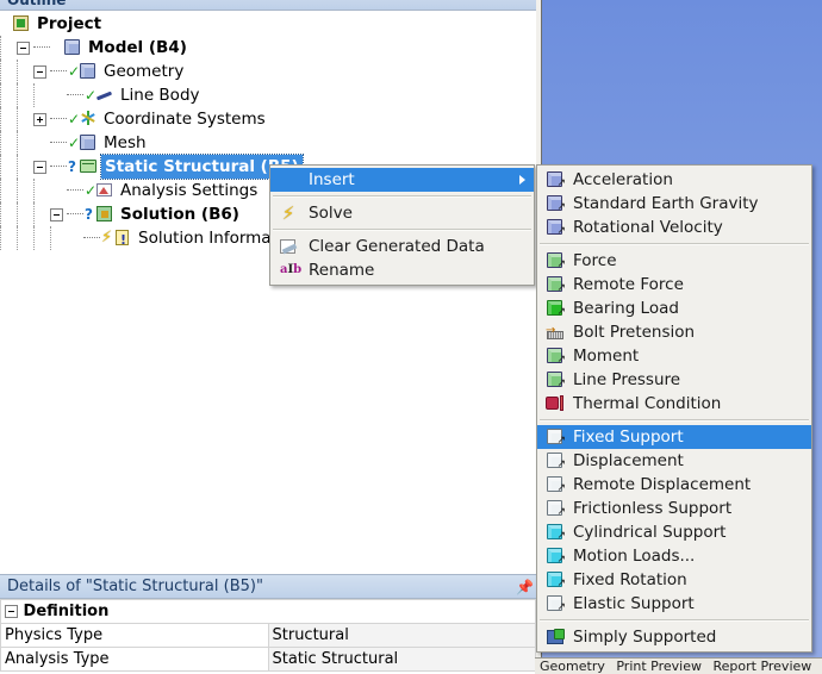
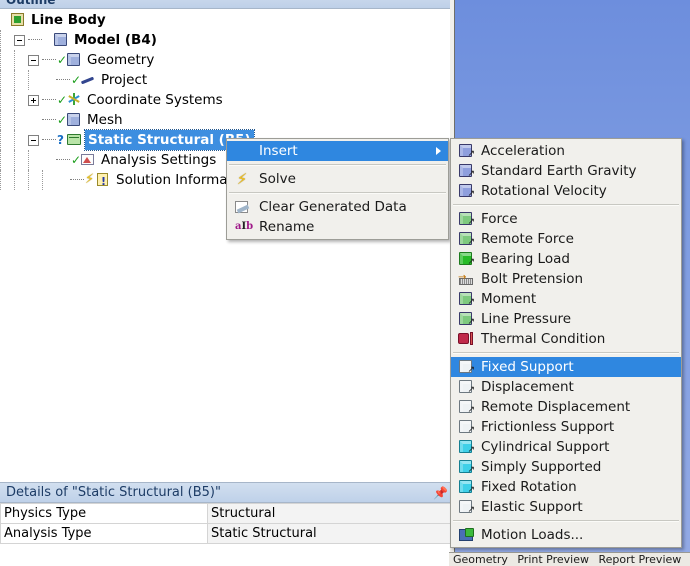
  Geometry Print Preview Report Preview
  Outline
- Project
+ Line Body
  Model (B4)
  ✓ Geometry
- ✓ Line Body
+ ✓ Project
  ✓ Coordinate Systems
  ✓ Mesh
  ? Static Structural (
  ✓ Analysis Settings
- ? Solution (B6)
  ⚡ Solution Informa
  Details of "Static Structural (B5)"
  📌
- Definition
  Physics Type	Structural
  Analysis Type	Static Structural
  Insert
  ⚡
  Solve
  Clear Generated Data
  aIb
  Rename
  ↗
  Acceleration
  ↗
  Standard Earth Gravity
  ↗
  Rotational Velocity
  ↗
  Force
  ↗
  Remote Force
  ↗
  Bearing Load
  Bolt Pretension
  ↗
  Moment
  ↗
  Line Pressure
  Thermal Condition
  ↗
  Fixed Support
  ↗
  Displacement
  ↗
  Remote Displacement
  ↗
  Frictionless Support
  ↗
  Cylindrical Support
  ↗
- Motion Loads...
+ Simply Supported
  ↗
  Fixed Rotation
  ↗
  Elastic Support
- Simply Supported
+ Motion Loads...
